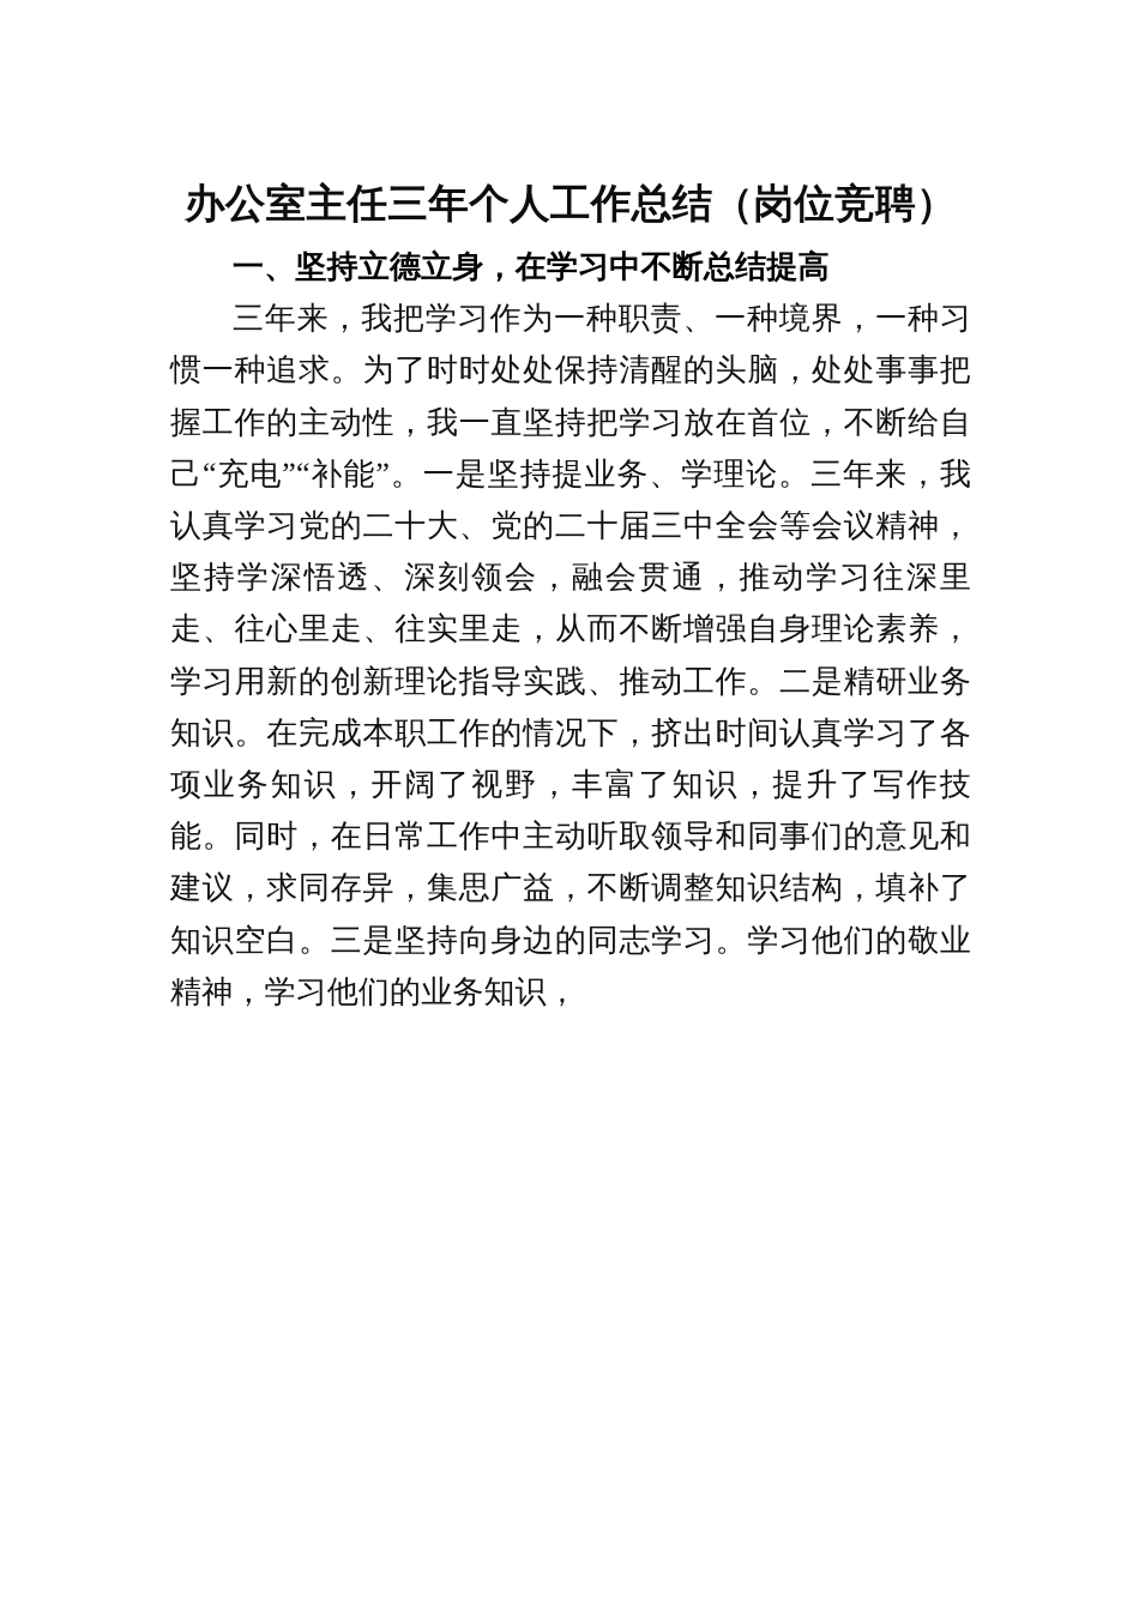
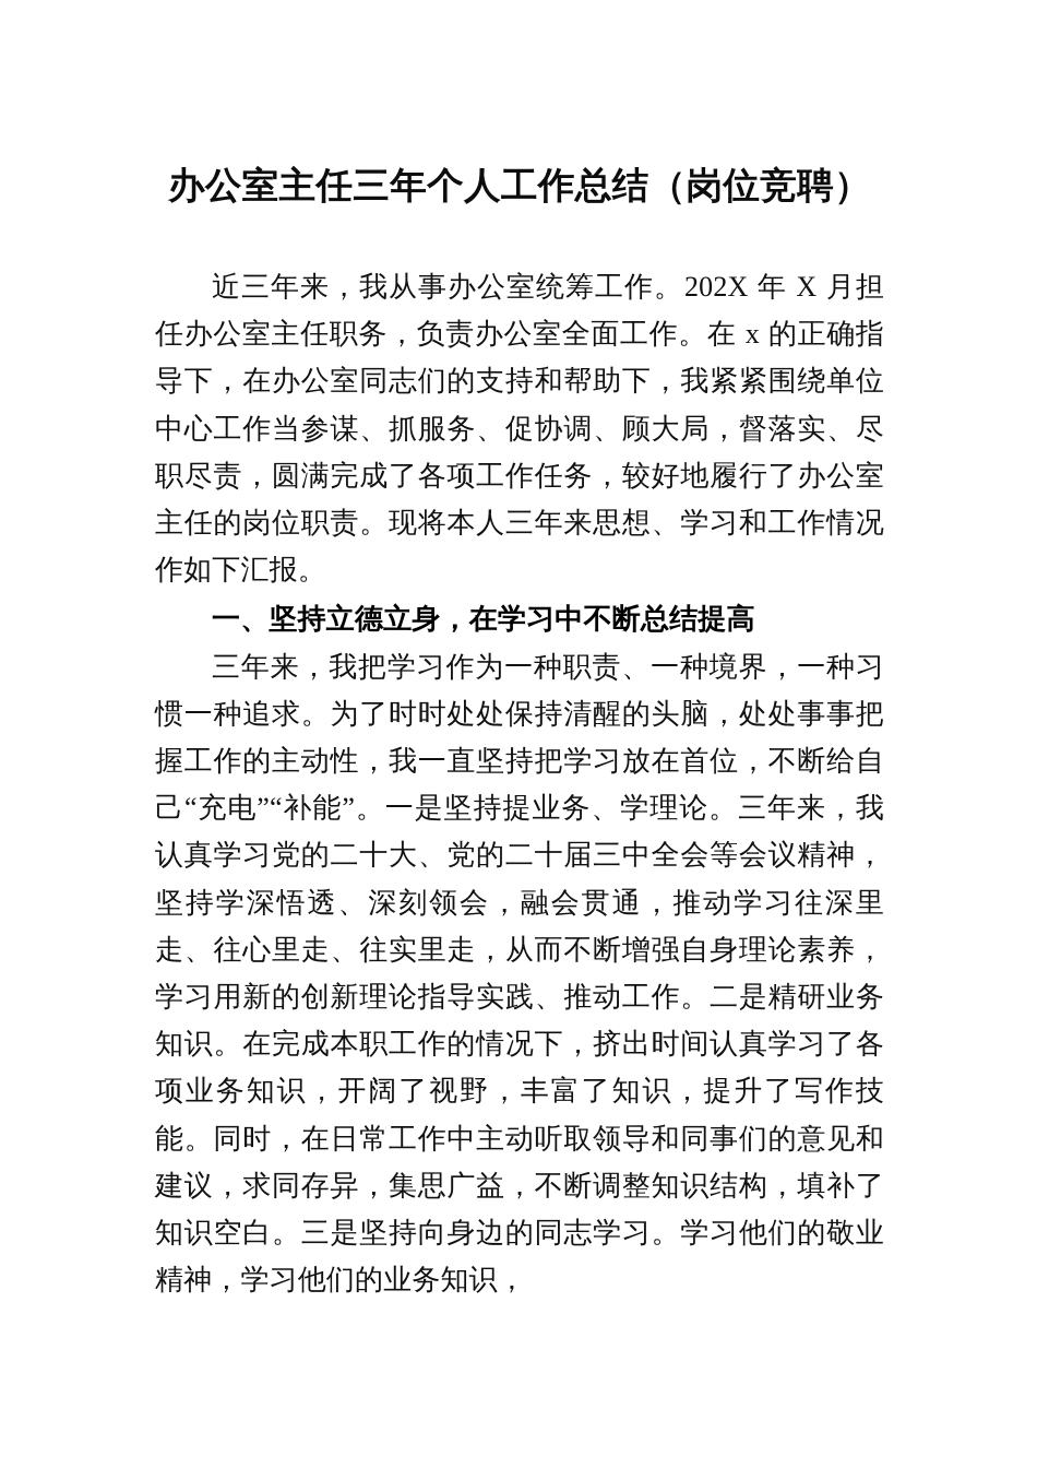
  办公室主任三年个人工作总结（岗位竞聘）
+ 近三年来，我从事办公室统筹工作。202X 年 X 月担任办公室主任职务，负责办公室全面工作。在 x 的正确指导下，在办公室同志们的支持和帮助下，我紧紧围绕单位中心工作当参谋、抓服务、促协调、顾大局，督落实、尽职尽责，圆满完成了各项工作任务，较好地履行了办公室主任的岗位职责。现将本人三年来思想、学习和工作情况作如下汇报。
  一、坚持立德立身，在学习中不断总结提高
  三年来，我把学习作为一种职责、一种境界，一种习惯一种追求。为了时时处处保持清醒的头脑，处处事事把握工作的主动性，我一直坚持把学习放在首位，不断给自己“充电”“补能”。一是坚持提业务、学理论。三年来，我认真学习党的二十大、党的二十届三中全会等会议精神，坚持学深悟透、深刻领会，融会贯通，推动学习往深里走、往心里走、往实里走，从而不断增强自身理论素养，学习用新的创新理论指导实践、推动工作。二是精研业务知识。在完成本职工作的情况下，挤出时间认真学习了各项业务知识，开阔了视野，丰富了知识，提升了写作技能。同时，在日常工作中主动听取领导和同事们的意见和建议，求同存异，集思广益，不断调整知识结构，填补了知识空白。三是坚持向身边的同志学习。学习他们的敬业精神，学习他们的业务知识，
